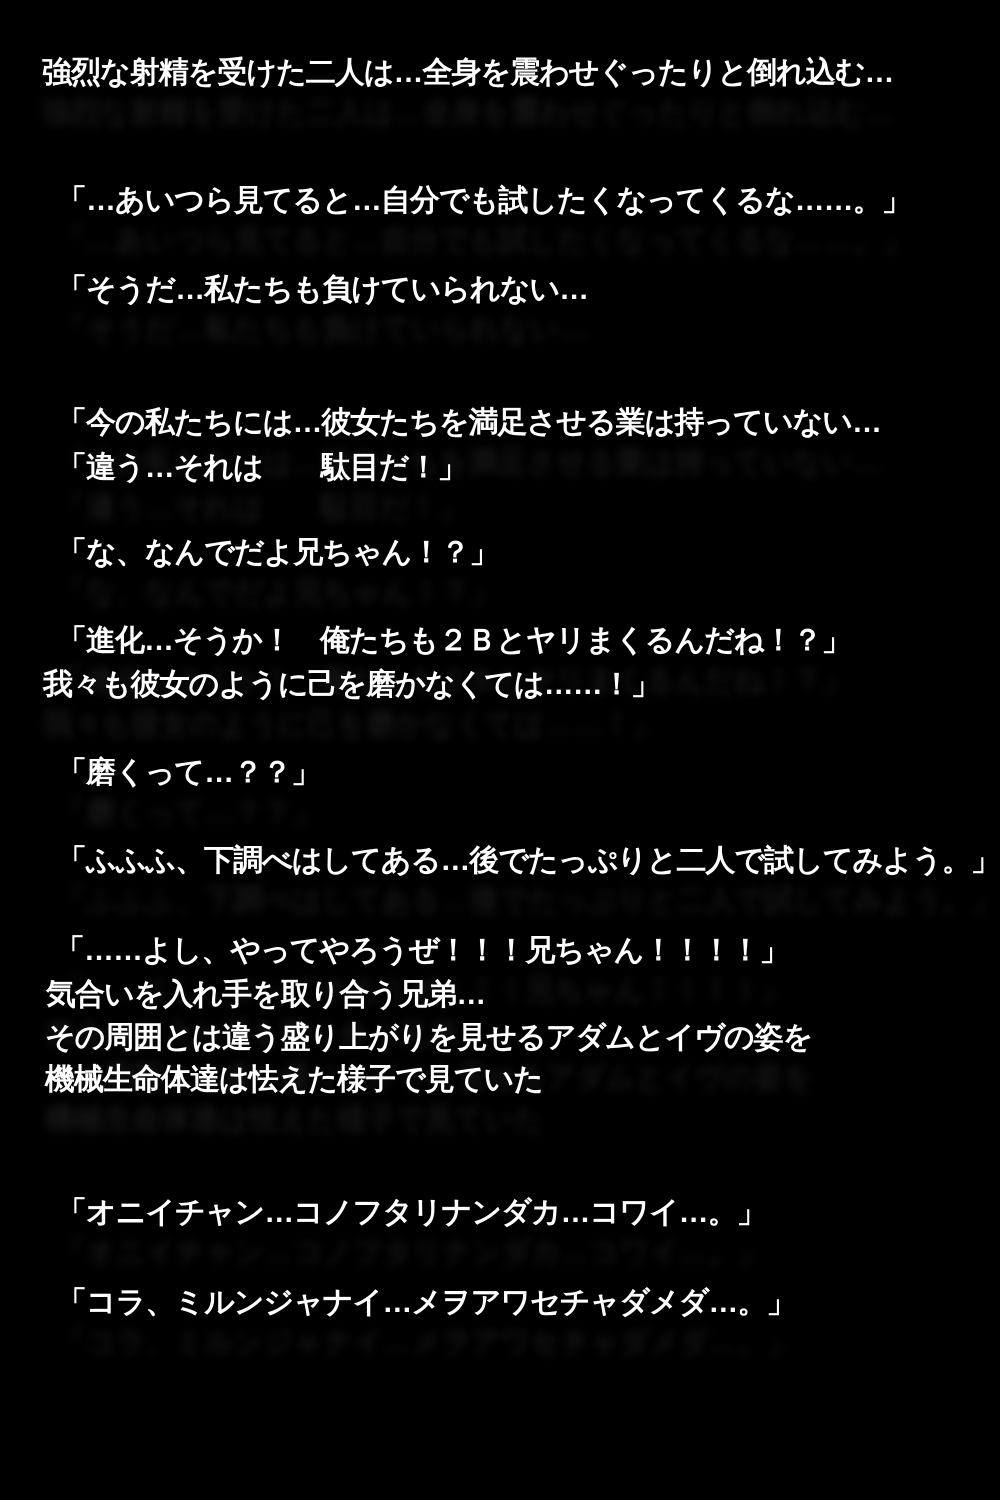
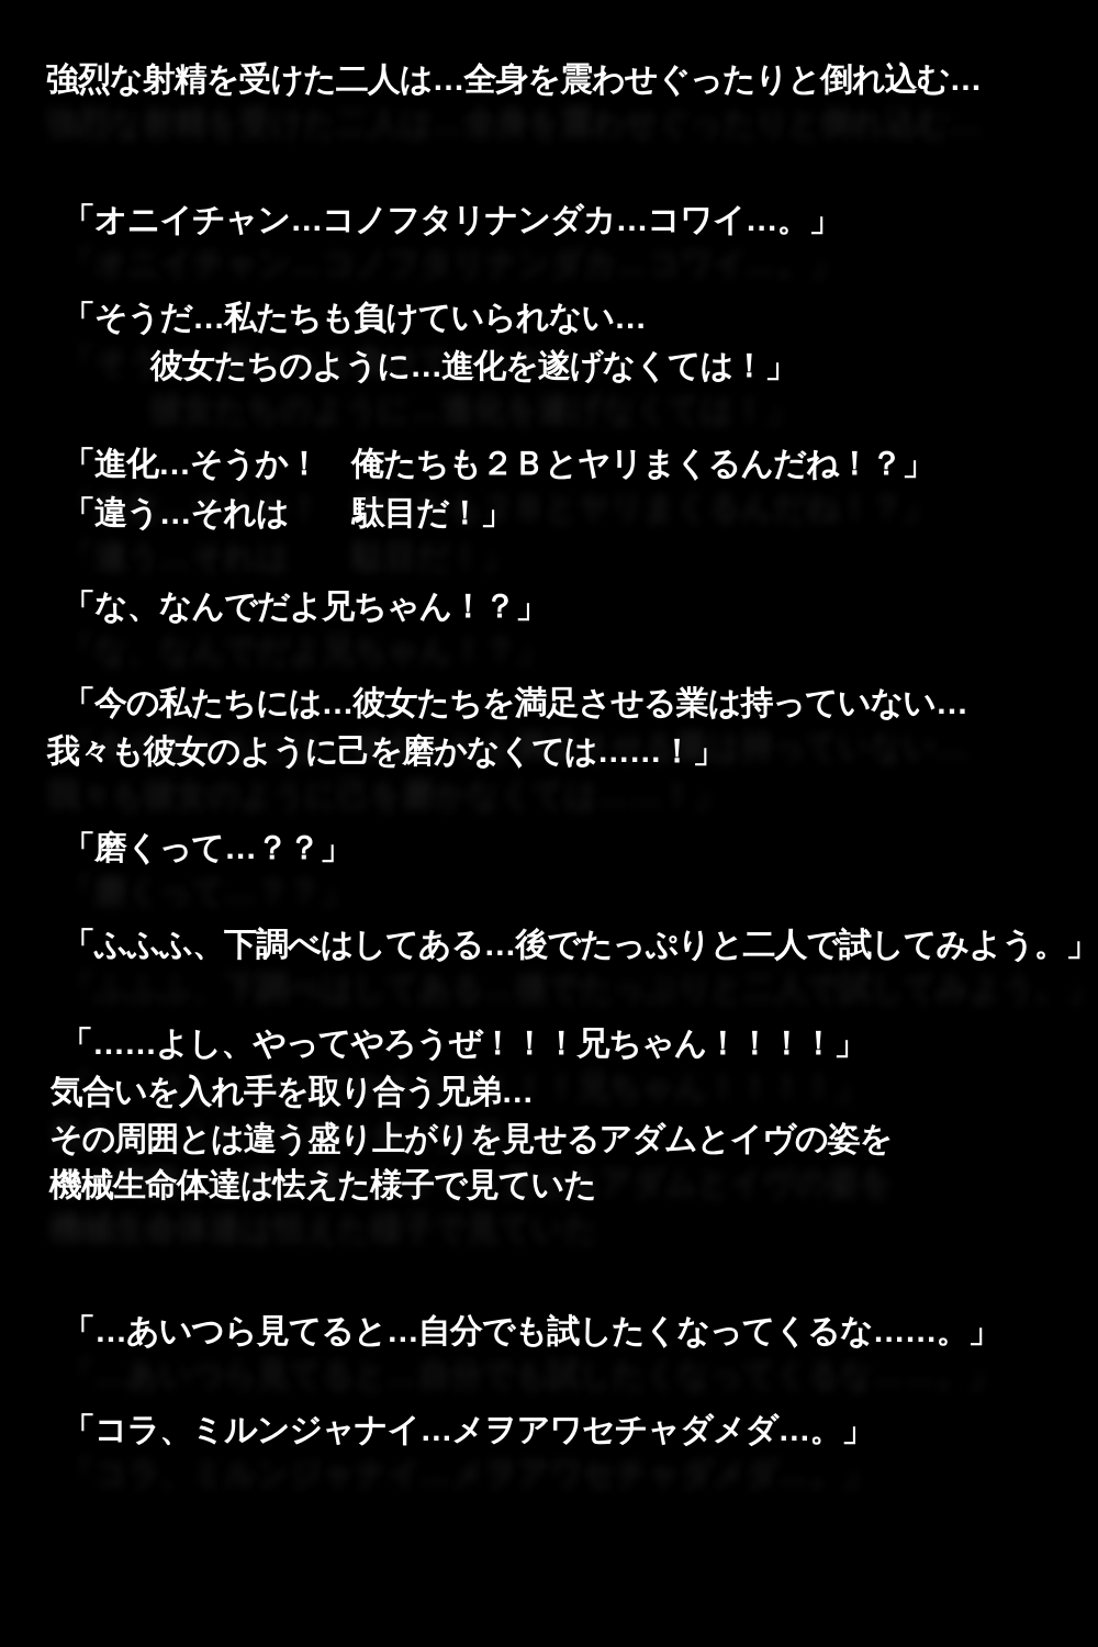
  強烈な射精を受けた二人は…全身を震わせぐったりと倒れ込む…
- 「…あいつら見てると…自分でも試したくなってくるな……。」
+ 「オニイチャン…コノフタリナンダカ…コワイ…。」
  「そうだ…私たちも負けていられない…
+ 彼女たちのように…進化を遂げなくては！」
- 「今の私たちには…彼女たちを満足させる業は持っていない…
+ 「進化…そうか！ 俺たちも２Ｂとヤリまくるんだね！？」
  「違う…それは 駄目だ！」
  「な、なんでだよ兄ちゃん！？」
- 「進化…そうか！ 俺たちも２Ｂとヤリまくるんだね！？」
+ 「今の私たちには…彼女たちを満足させる業は持っていない…
  我々も彼女のように己を磨かなくては……！」
  「磨くって…？？」
  「ふふふ、下調べはしてある…後でたっぷりと二人で試してみよう。」
  「……よし、やってやろうぜ！！！兄ちゃん！！！！」
  気合いを入れ手を取り合う兄弟…
  その周囲とは違う盛り上がりを見せるアダムとイヴの姿を
  機械生命体達は怯えた様子で見ていた
- 「オニイチャン…コノフタリナンダカ…コワイ…。」
+ 「…あいつら見てると…自分でも試したくなってくるな……。」
  「コラ、ミルンジャナイ…メヲアワセチャダメダ…。」
